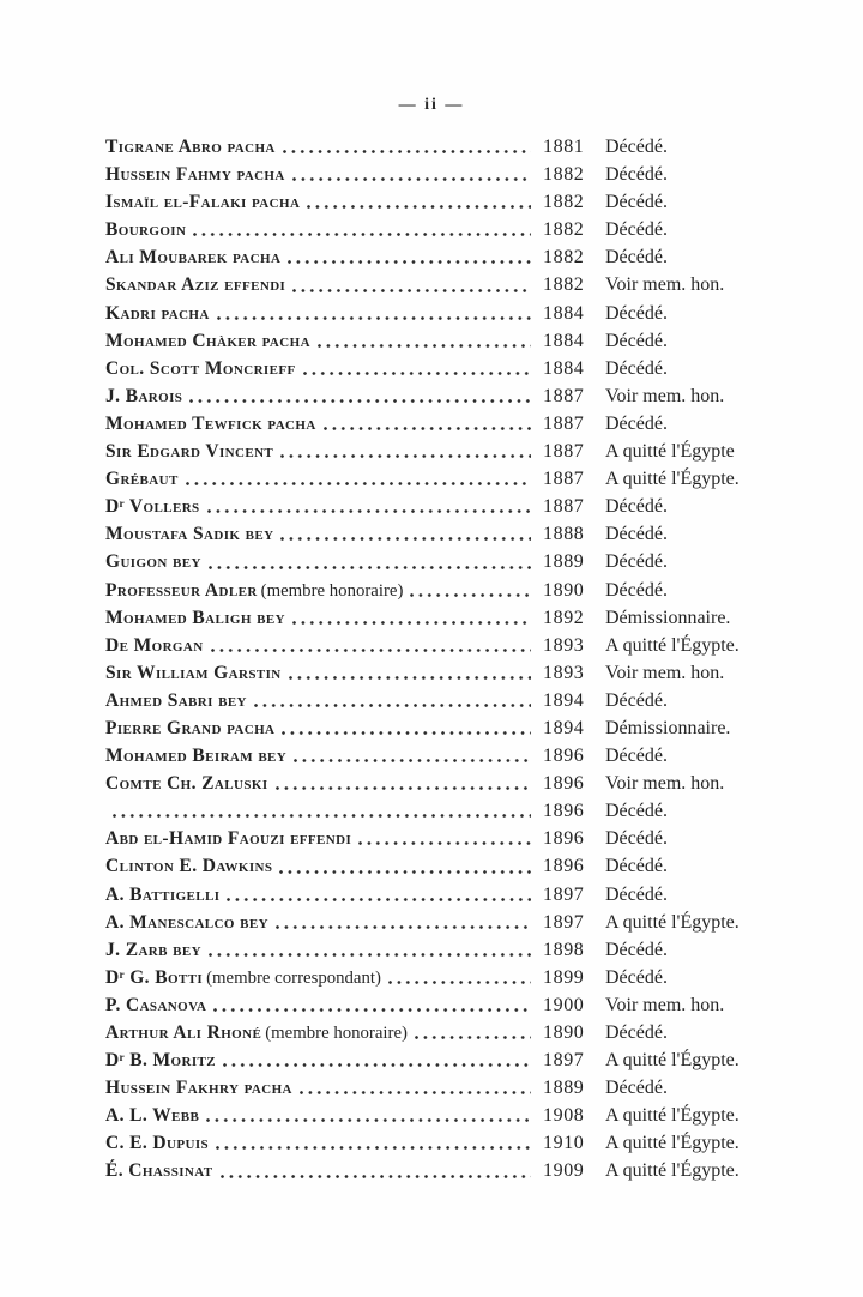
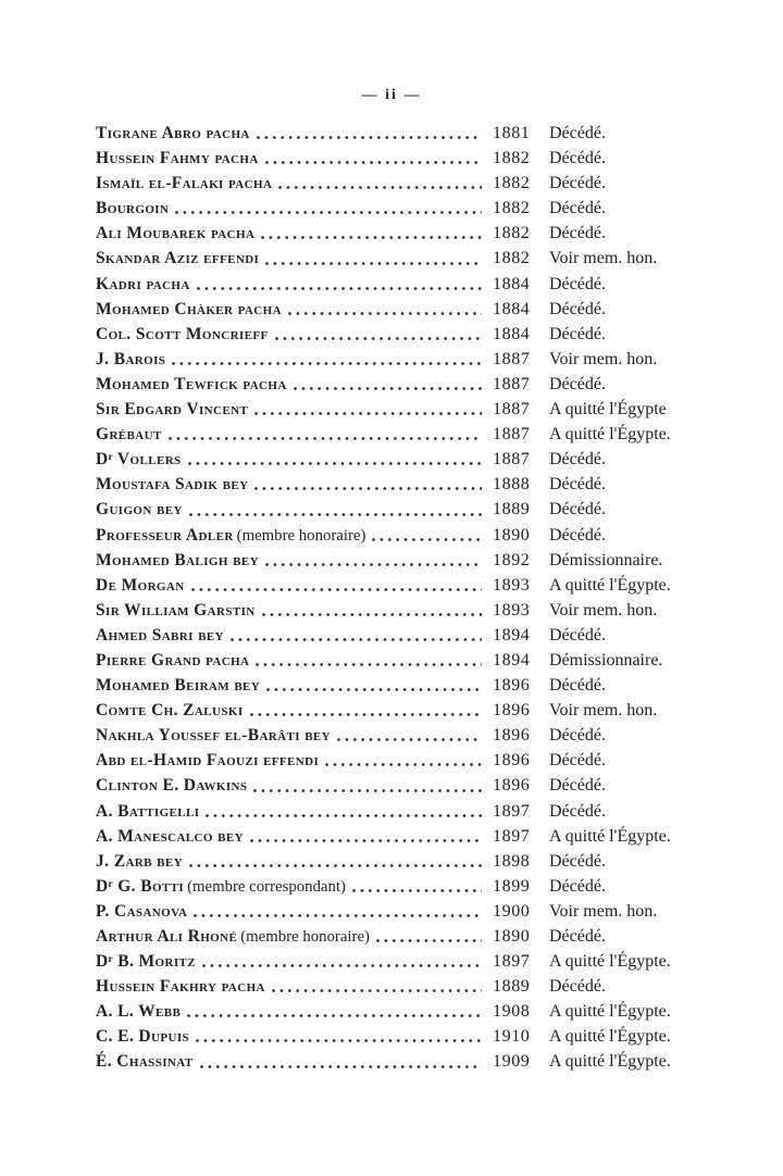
  — ii —
  Tigrane Abro pacha
  1881
  Décédé.
  Hussein Fahmy pacha
  1882
  Décédé.
  Ismaïl el-Falaki pacha
  1882
  Décédé.
  Bourgoin
  1882
  Décédé.
  Ali Moubarek pacha
  1882
  Décédé.
  Skandar Aziz effendi
  1882
  Voir mem. hon.
  Kadri pacha
  1884
  Décédé.
  Mohamed Chàker pacha
  1884
  Décédé.
  Col. Scott Moncrieff
  1884
  Décédé.
  J. Barois
  1887
  Voir mem. hon.
  Mohamed Tewfick pacha
  1887
  Décédé.
  Sir Edgard Vincent
  1887
  A quitté l'Égypte
  Grébaut
  1887
  A quitté l'Égypte.
  Dʳ Vollers
  1887
  Décédé.
  Moustafa Sadik bey
  1888
  Décédé.
  Guigon bey
  1889
  Décédé.
  Professeur Adler
  (membre honoraire)
  1890
  Décédé.
  Mohamed Baligh bey
  1892
  Démissionnaire.
  De Morgan
  1893
  A quitté l'Égypte.
  Sir William Garstin
  1893
  Voir mem. hon.
  Ahmed Sabri bey
  1894
  Décédé.
  Pierre Grand pacha
  1894
  Démissionnaire.
  Mohamed Beiram bey
  1896
  Décédé.
  Comte Ch. Zaluski
  1896
  Voir mem. hon.
+ Nakhla Youssef el-Barâti bey
  1896
  Décédé.
  Abd el-Hamid Faouzi effendi
  1896
  Décédé.
  Clinton E. Dawkins
  1896
  Décédé.
  A. Battigelli
  1897
  Décédé.
  A. Manescalco bey
  1897
  A quitté l'Égypte.
  J. Zarb bey
  1898
  Décédé.
  Dʳ G. Botti
  (membre correspondant)
  1899
  Décédé.
  P. Casanova
  1900
  Voir mem. hon.
  Arthur Ali Rhoné
  (membre honoraire)
  1890
  Décédé.
  Dʳ B. Moritz
  1897
  A quitté l'Égypte.
  Hussein Fakhry pacha
  1889
  Décédé.
  A. L. Webb
  1908
  A quitté l'Égypte.
  C. E. Dupuis
  1910
  A quitté l'Égypte.
  É. Chassinat
  1909
  A quitté l'Égypte.
